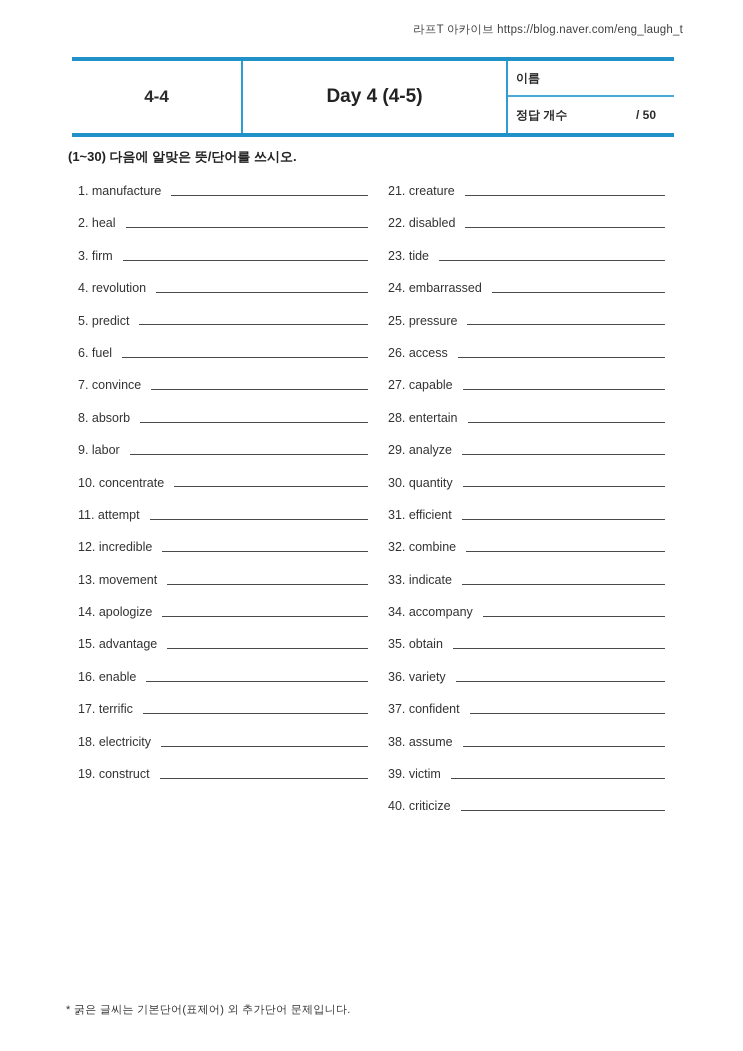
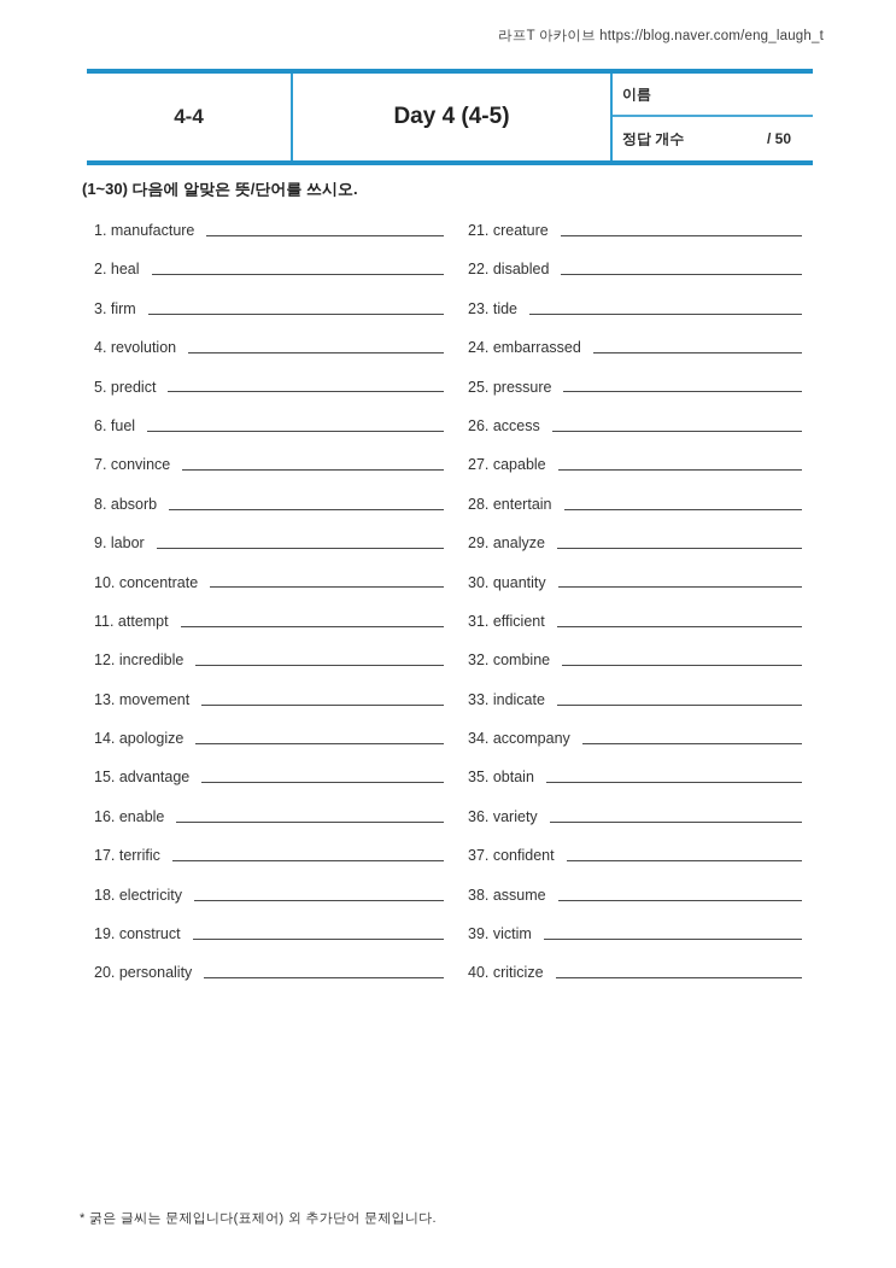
  라프T 아카이브 https://blog.naver.com/eng_laugh_t
  4-4
  Day 4 (4-5)
  이름
  정답 개수
  / 50
  (1~30) 다음에 알맞은 뜻/단어를 쓰시오.
  1. manufacture
  2. heal
  3. firm
  4. revolution
  5. predict
  6. fuel
  7. convince
  8. absorb
  9. labor
  10. concentrate
  11. attempt
  12. incredible
  13. movement
  14. apologize
  15. advantage
  16. enable
  17. terrific
  18. electricity
  19. construct
+ 20. personality
  21. creature
  22. disabled
  23. tide
  24. embarrassed
  25. pressure
  26. access
  27. capable
  28. entertain
  29. analyze
  30. quantity
  31. efficient
  32. combine
  33. indicate
  34. accompany
  35. obtain
  36. variety
  37. confident
  38. assume
  39. victim
  40. criticize
- * 굵은 글씨는 기본단어(표제어) 외 추가단어 문제입니다.
+ * 굵은 글씨는 문제입니다(표제어) 외 추가단어 문제입니다.
